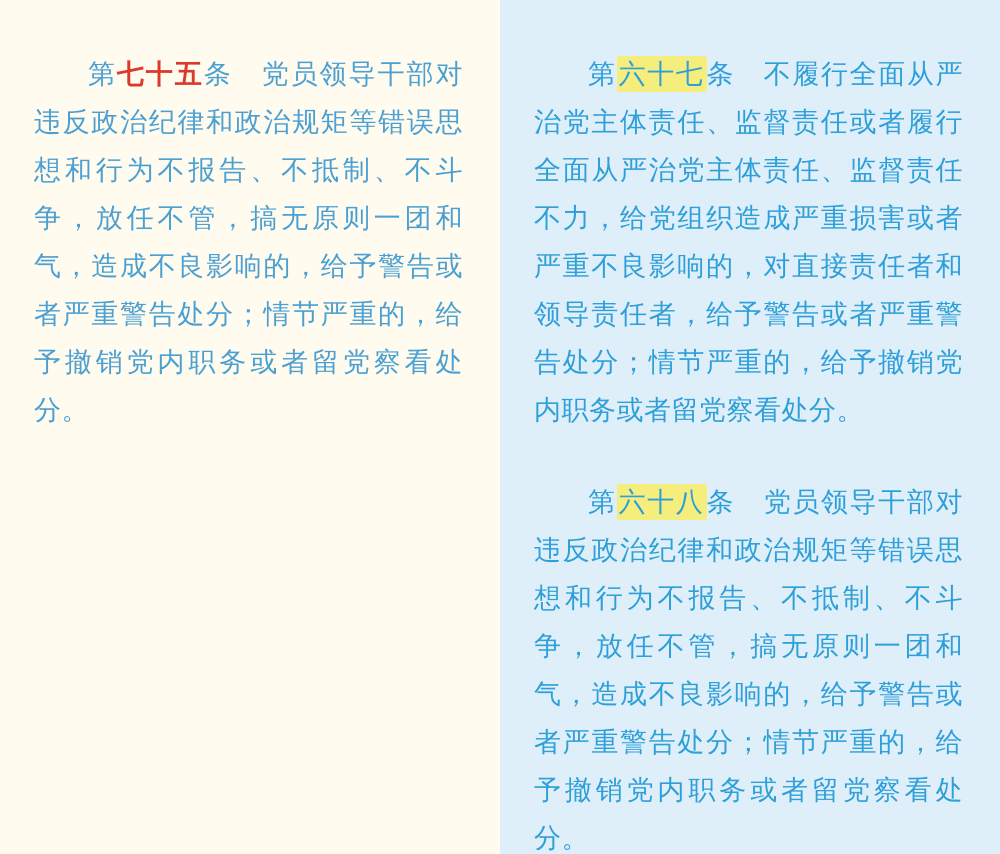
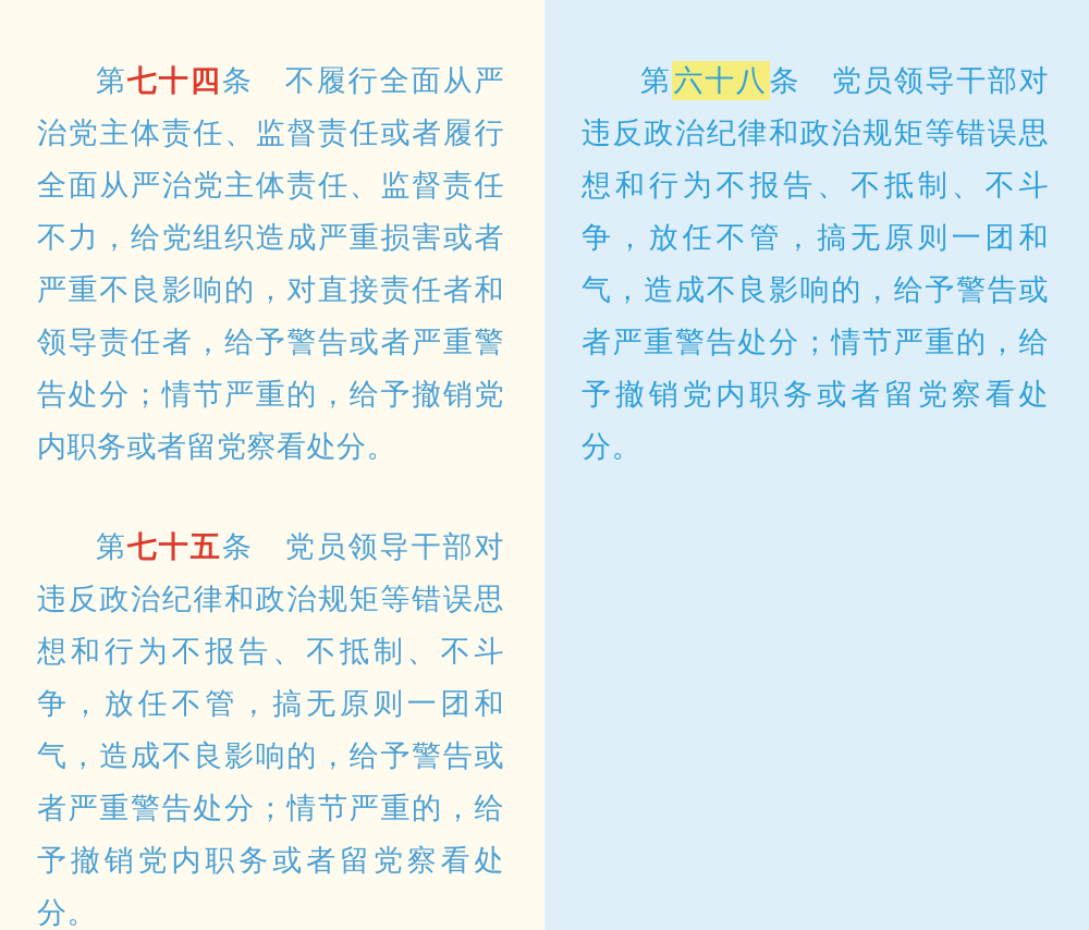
+ 第七十四条 不履行全面从严治党主体责任、监督责任或者履行全面从严治党主体责任、监督责任不力，给党组织造成严重损害或者严重不良影响的，对直接责任者和领导责任者，给予警告或者严重警告处分；情节严重的，给予撤销党内职务或者留党察看处分。
  第七十五条 党员领导干部对违反政治纪律和政治规矩等错误思想和行为不报告、不抵制、不斗争，放任不管，搞无原则一团和气，造成不良影响的，给予警告或者严重警告处分；情节严重的，给予撤销党内职务或者留党察看处分。
- 第六十七条 不履行全面从严治党主体责任、监督责任或者履行全面从严治党主体责任、监督责任不力，给党组织造成严重损害或者严重不良影响的，对直接责任者和领导责任者，给予警告或者严重警告处分；情节严重的，给予撤销党内职务或者留党察看处分。
  第六十八条 党员领导干部对违反政治纪律和政治规矩等错误思想和行为不报告、不抵制、不斗争，放任不管，搞无原则一团和气，造成不良影响的，给予警告或者严重警告处分；情节严重的，给予撤销党内职务或者留党察看处分。
